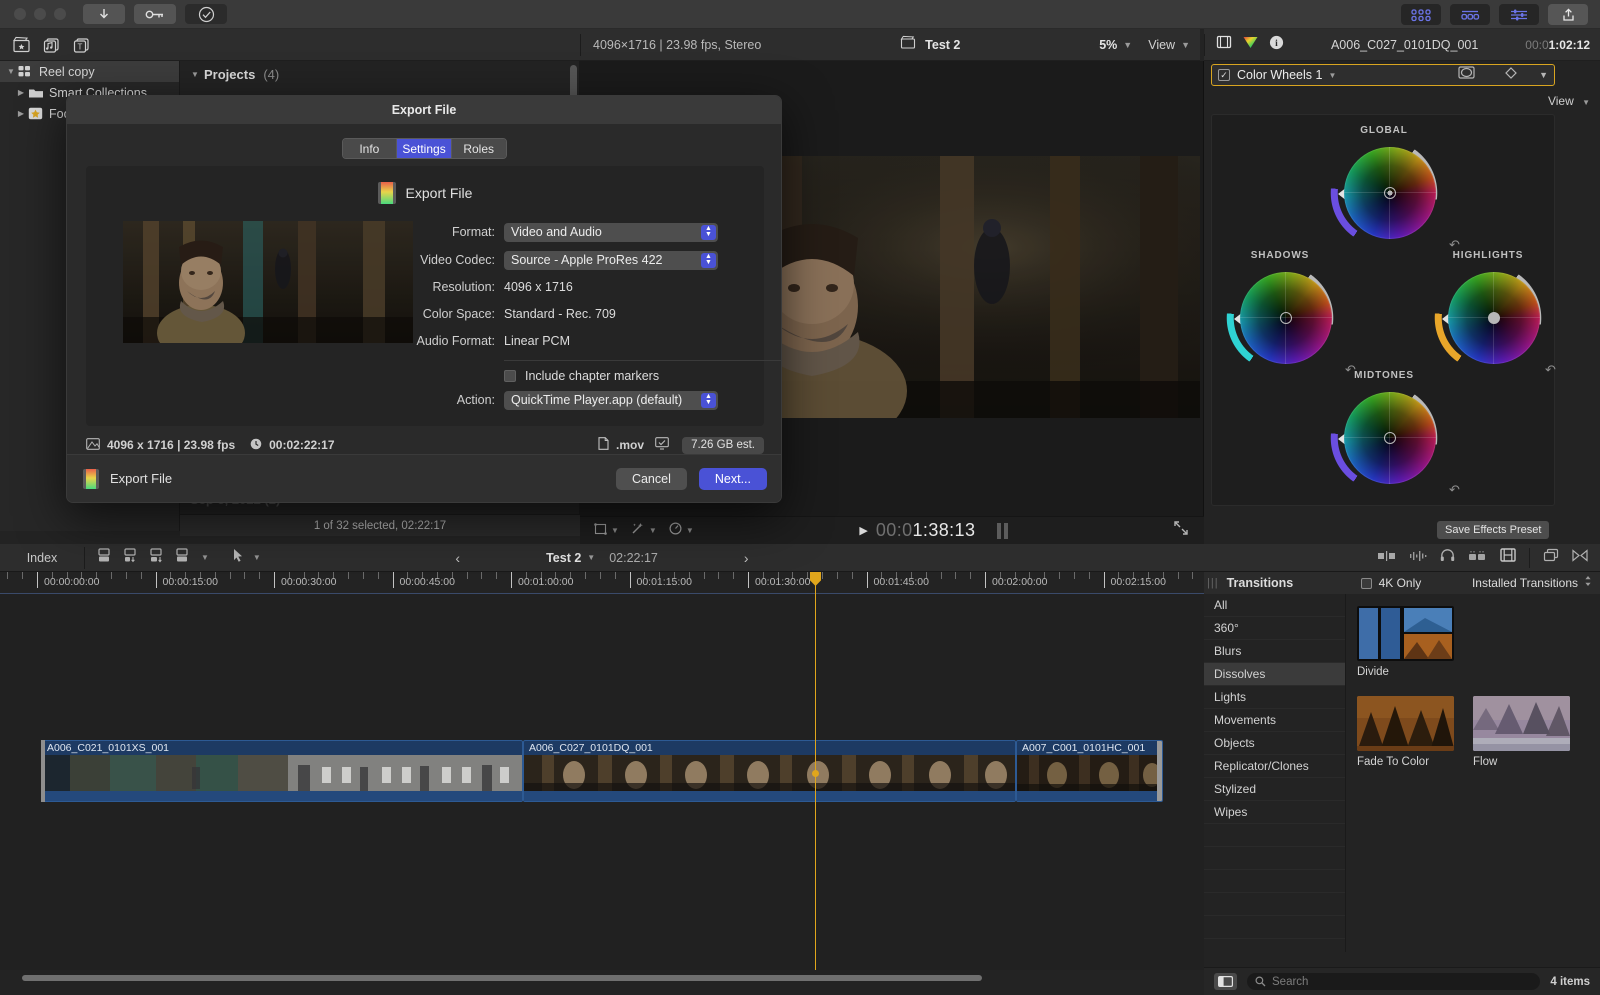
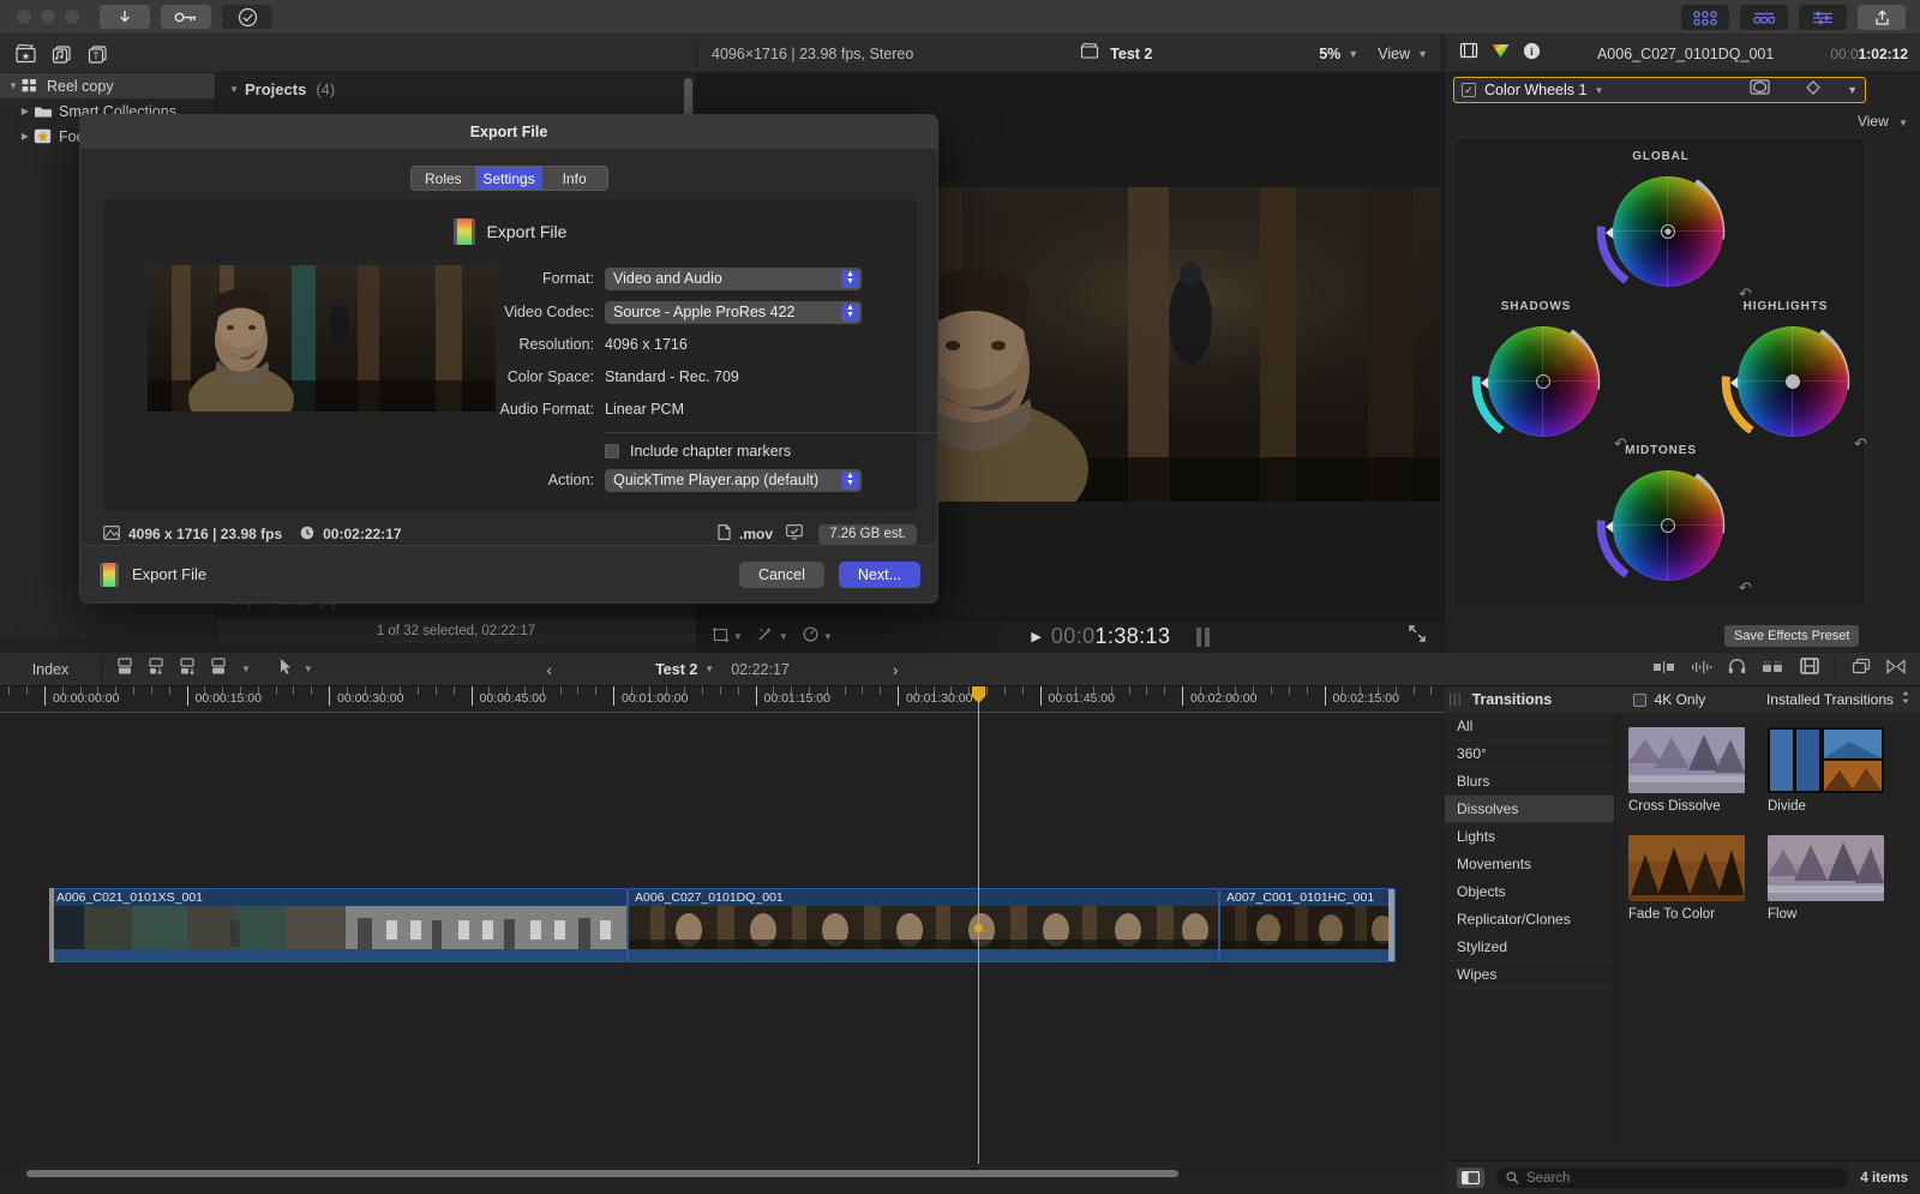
  T
  4096×1716 | 23.98 fps, Stereo
  Test 2
  5%
  ▼
  View
  ▼
  i
  A006_C027_0101DQ_001
  00:01:02:12
  ▼
  Reel copy
  ▶
  Smart Collections
  ▶
  ▼
  Projects
  (4)
  1 of 32 selected, 02:22:17
  ▼
  ▼
  ▼
  ▶
  00:01:38:13
  ✓
  Color Wheels 1
  ▼
  ▼
  View ▼
  GLOBAL
  ↶
  SHADOWS
  ↶
  HIGHLIGHTS
  ↶
  MIDTONES
  ↶
  Save Effects Preset
  Index
  ▼
  ▼
  ‹
  Test 2
  ▼
  02:22:17
  ›
  00:00:00:00
  00:00:15:00
  00:00:30:00
  00:00:45:00
  00:01:00:00
  00:01:15:00
  00:01:30:00
  00:01:45:00
  00:02:00:00
  00:02:15:00
  A006_C021_0101XS_001
  A006_C027_0101DQ_001
  A007_C001_0101HC_001
  |||
  Transitions
  4K Only
  Installed Transitions
  All
  360°
  Blurs
  Dissolves
  Lights
  Movements
  Objects
  Replicator/Clones
  Stylized
  Wipes
+ Cross Dissolve
  Divide
  Fade To Color
  Flow
  Search
  4 items
  Export File
- Info
+ Roles
  Settings
- Roles
+ Info
  Export File
  Format:
  Video and Audio
  Video Codec:
  Source - Apple ProRes 422
  Resolution:
  4096 x 1716
  Color Space:
  Standard - Rec. 709
  Audio Format:
  Linear PCM
  Include chapter markers
  Action:
  QuickTime Player.app (default)
  4096 x 1716 | 23.98 fps
  00:02:22:17
  .mov
  7.26 GB est.
  Export File
  Cancel
  Next...
